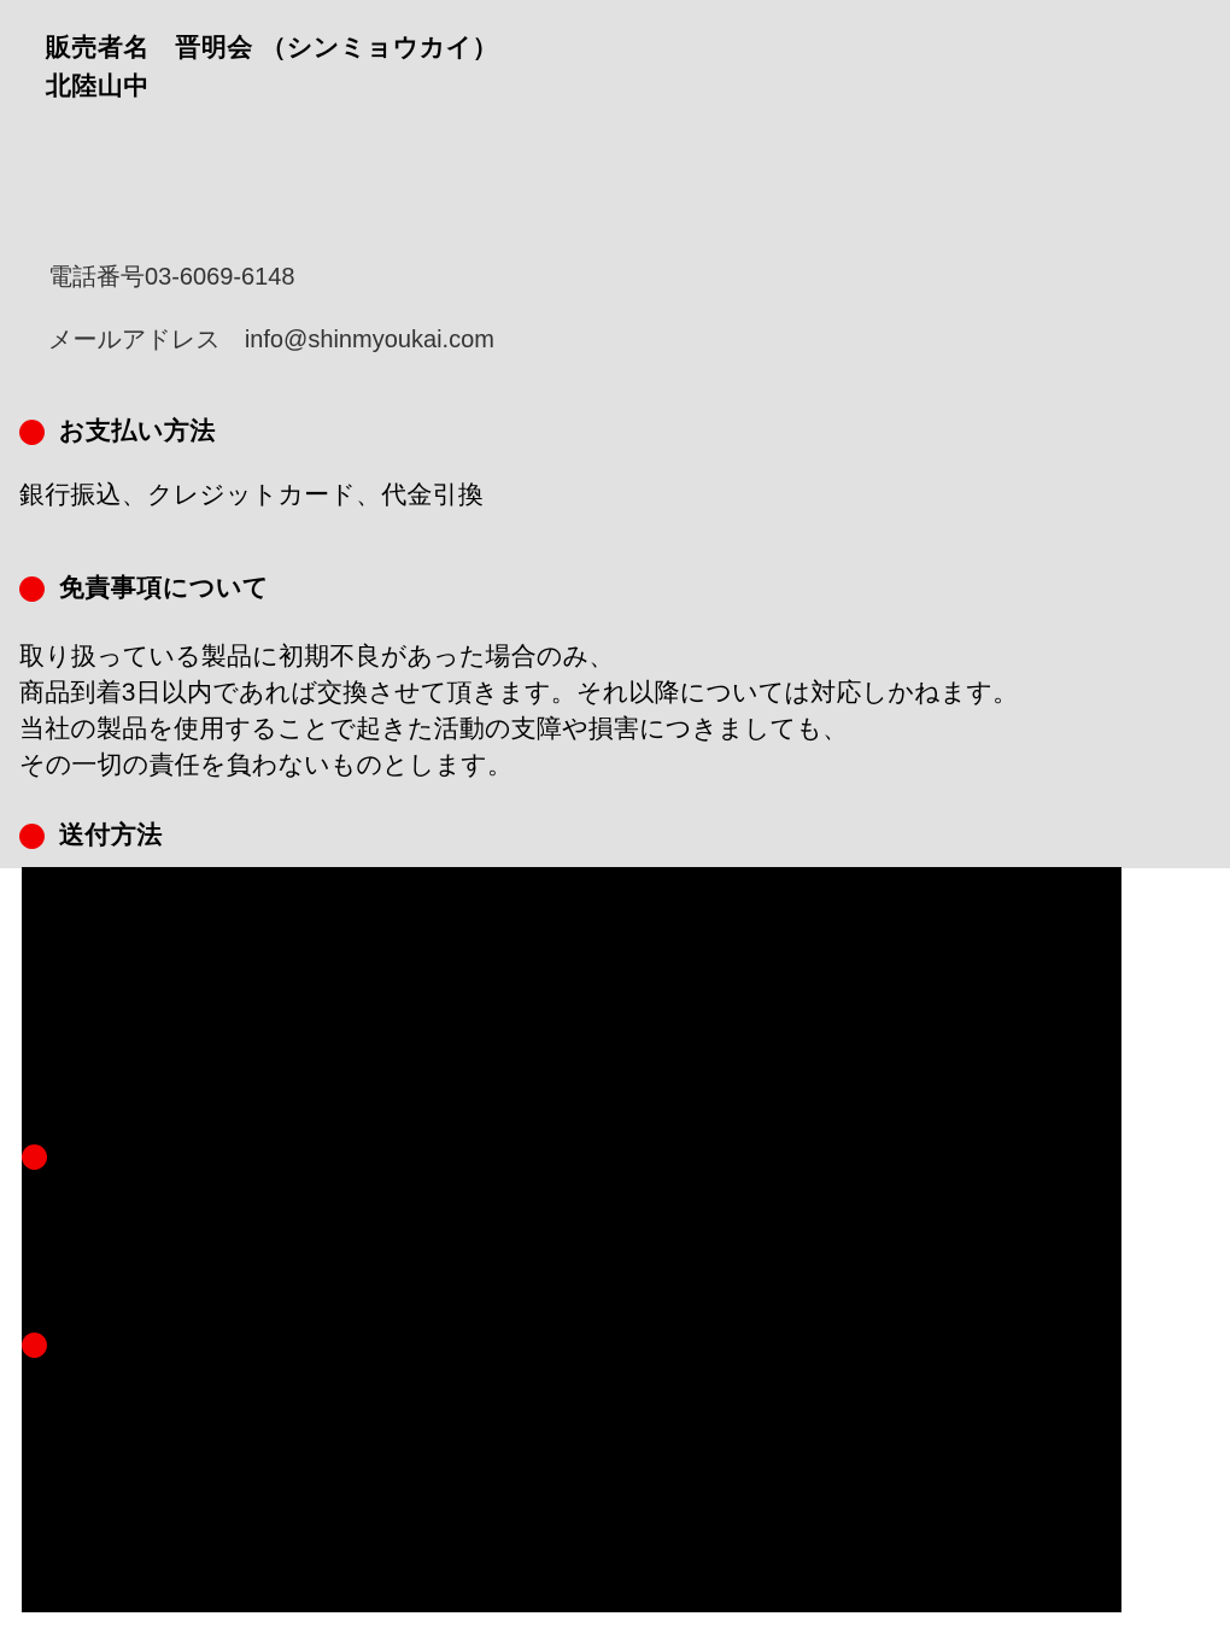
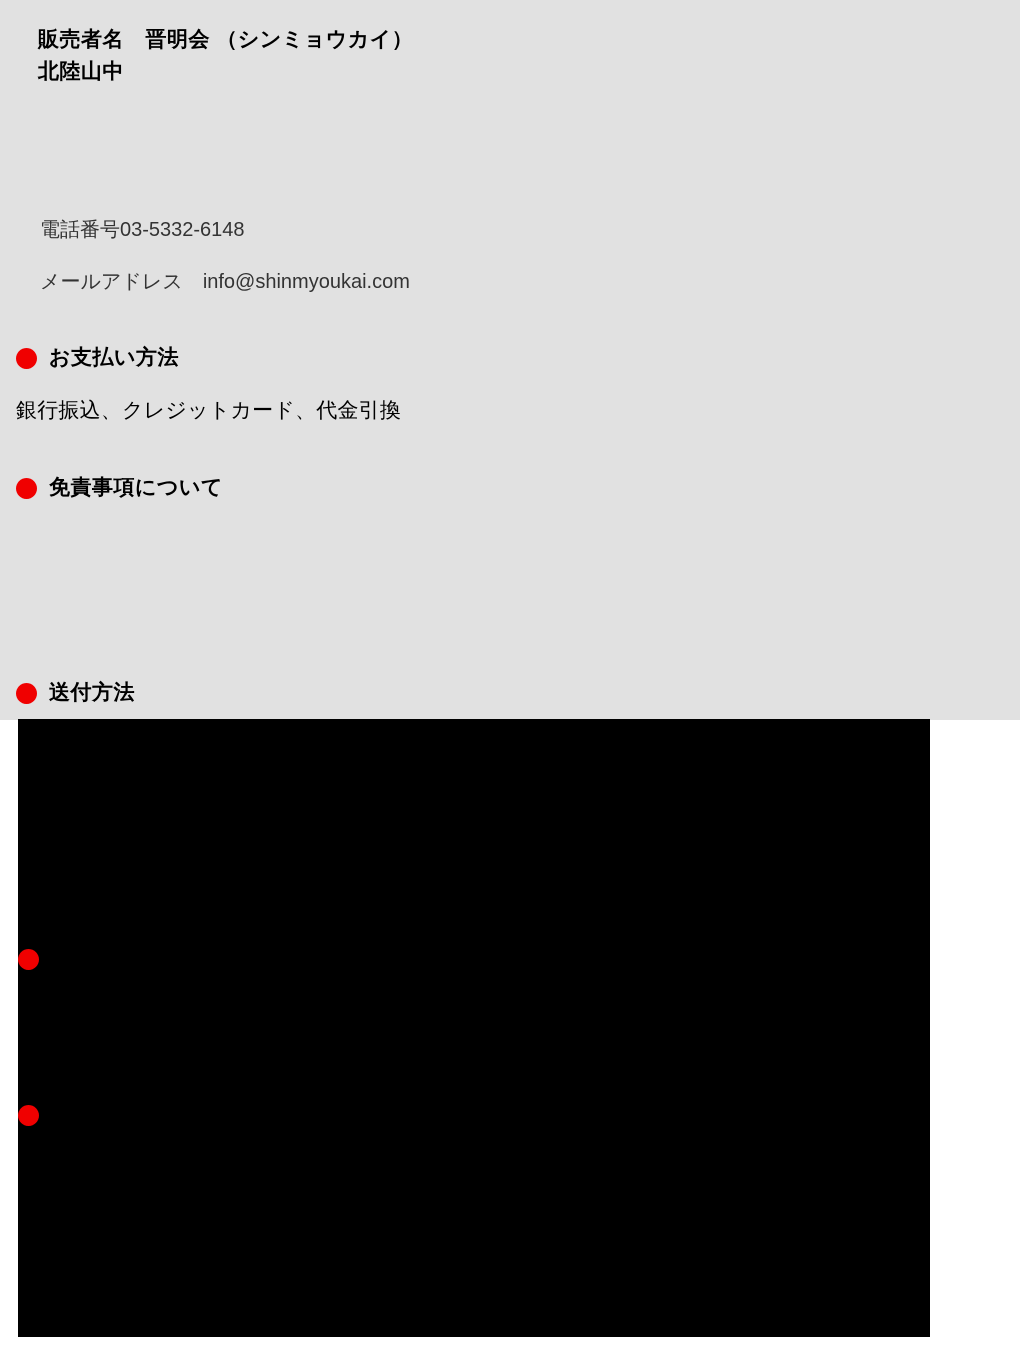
  販売者名 晋明会 （シンミョウカイ）
  北陸山中
- 電話番号03-6069-6148
+ 電話番号03-5332-6148
  メールアドレス info@shinmyoukai.com
  お支払い方法
  銀行振込、クレジットカード、代金引換
  免責事項について
- 取り扱っている製品に初期不良があった場合のみ、
- 商品到着3日以内であれば交換させて頂きます。それ以降については対応しかねます。
- 当社の製品を使用することで起きた活動の支障や損害につきましても、
- その一切の責任を負わないものとします。
  送付方法
